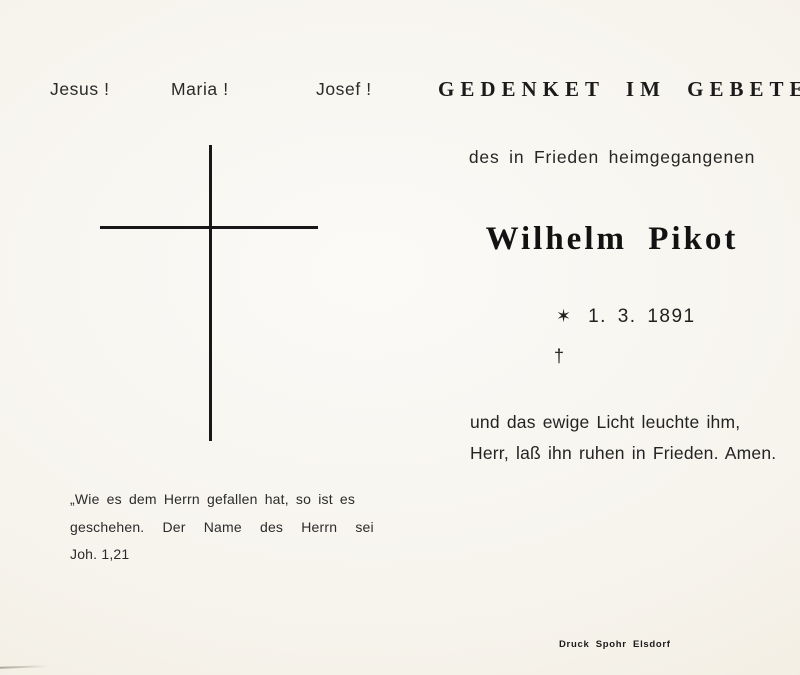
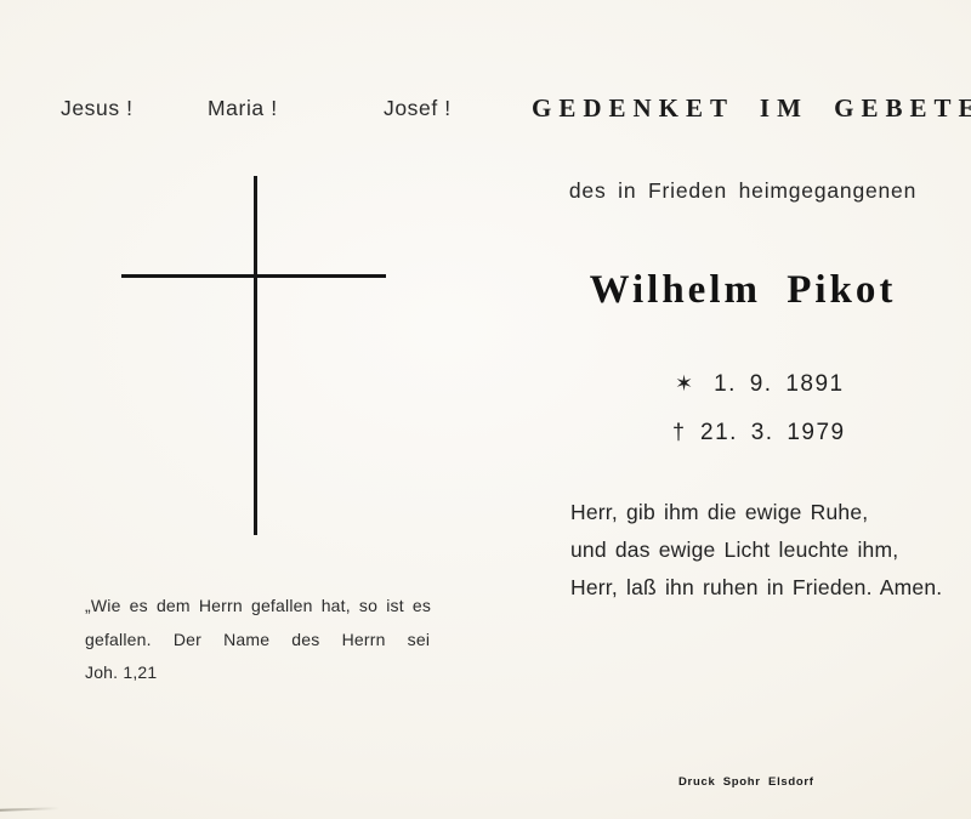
  Jesus !
  Maria !
  Josef !
  „Wie es dem Herrn gefallen hat, so ist es
- geschehen. Der Name des Herrn sei
+ gefallen. Der Name des Herrn sei
  Joh. 1,21
  GEDENKET IM GEBET
  des in Frieden heimgegangenen
  Wilhelm Pikot
  ✶
- 1. 3. 1891
+ 1. 9. 1891
  †
+ 21. 3. 1979
+ Herr, gib ihm die ewige Ruhe,
  und das ewige Licht leuchte ihm,
  Herr, laß ihn ruhen in Frieden. Amen.
  Druck Spohr Elsdorf
